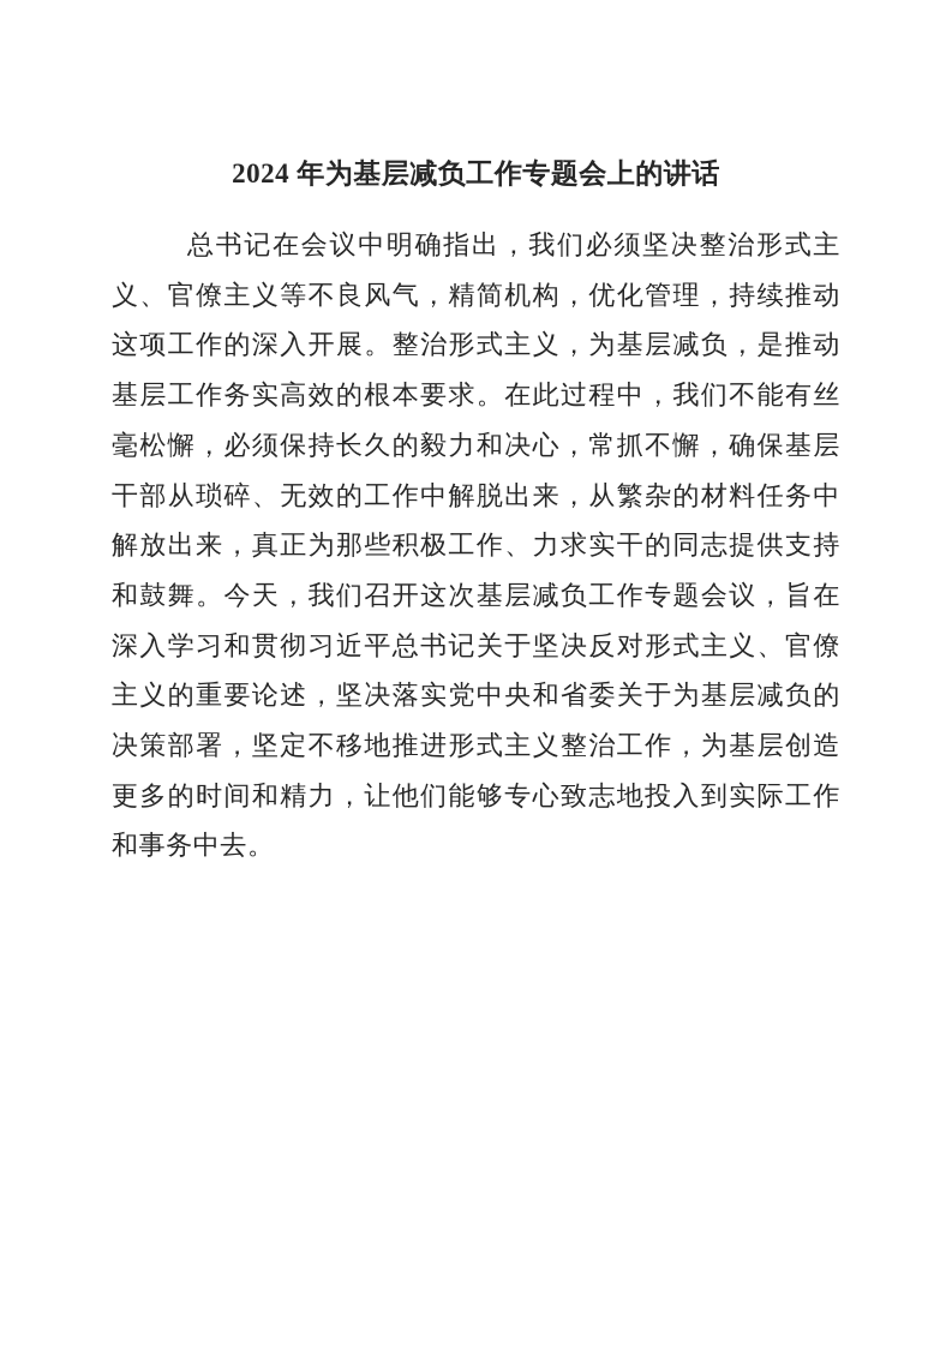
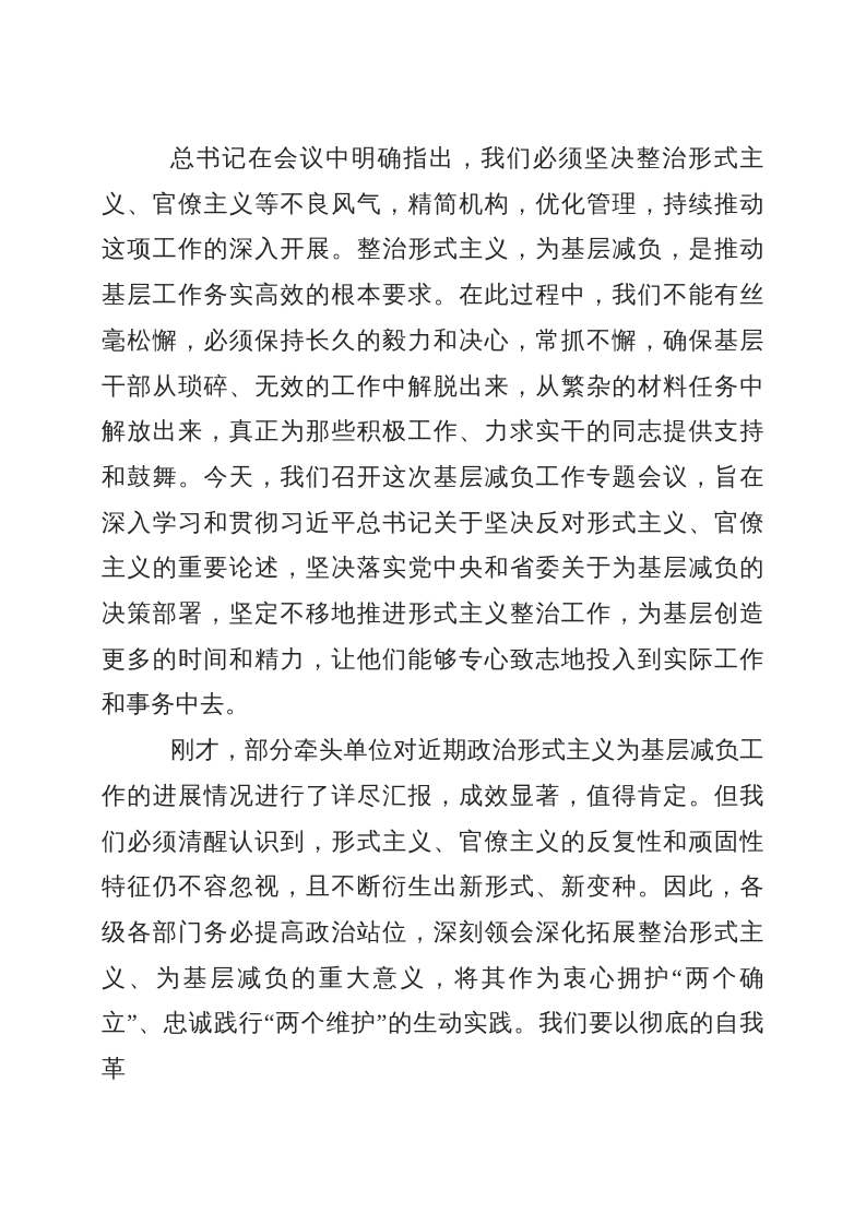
- 2024 年为基层减负工作专题会上的讲话
  总书记在会议中明确指出，我们必须坚决整治形式主义、官僚主义等不良风气，精简机构，优化管理，持续推动这项工作的深入开展。整治形式主义，为基层减负，是推动基层工作务实高效的根本要求。在此过程中，我们不能有丝毫松懈，必须保持长久的毅力和决心，常抓不懈，确保基层干部从琐碎、无效的工作中解脱出来，从繁杂的材料任务中解放出来，真正为那些积极工作、力求实干的同志提供支持和鼓舞。今天，我们召开这次基层减负工作专题会议，旨在深入学习和贯彻习近平总书记关于坚决反对形式主义、官僚主义的重要论述，坚决落实党中央和省委关于为基层减负的决策部署，坚定不移地推进形式主义整治工作，为基层创造更多的时间和精力，让他们能够专心致志地投入到实际工作和事务中去。
+ 刚才，部分牵头单位对近期政治形式主义为基层减负工作的进展情况进行了详尽汇报，成效显著，值得肯定。但我们必须清醒认识到，形式主义、官僚主义的反复性和顽固性特征仍不容忽视，且不断衍生出新形式、新变种。因此，各级各部门务必提高政治站位，深刻领会深化拓展整治形式主义、为基层减负的重大意义，将其作为衷心拥护“两个确立”、忠诚践行“两个维护”的生动实践。我们要以彻底的自我革
